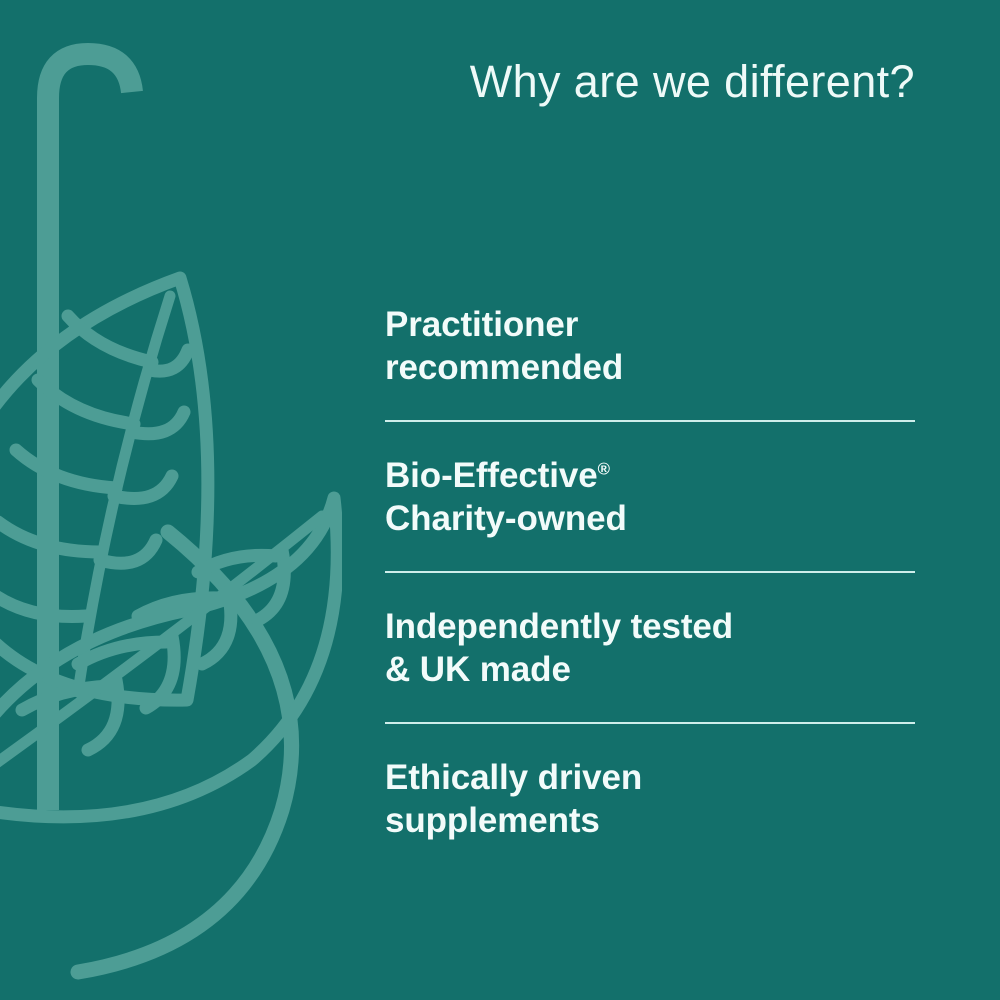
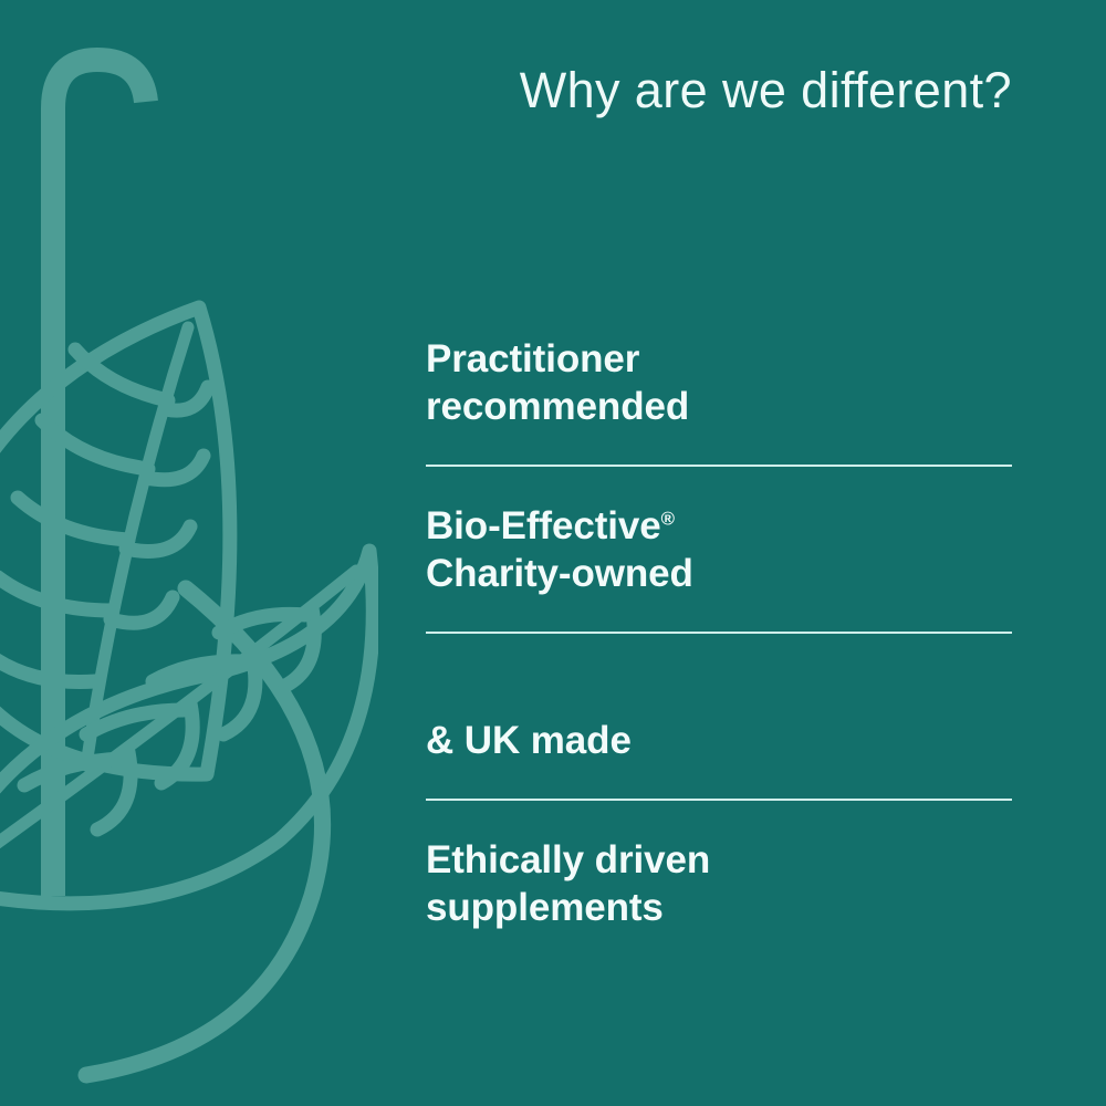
  Why are we different?
  Practitioner
  recommended
  Bio-Effective®
  Charity-owned
- Independently tested
  & UK made
  Ethically driven
  supplements
